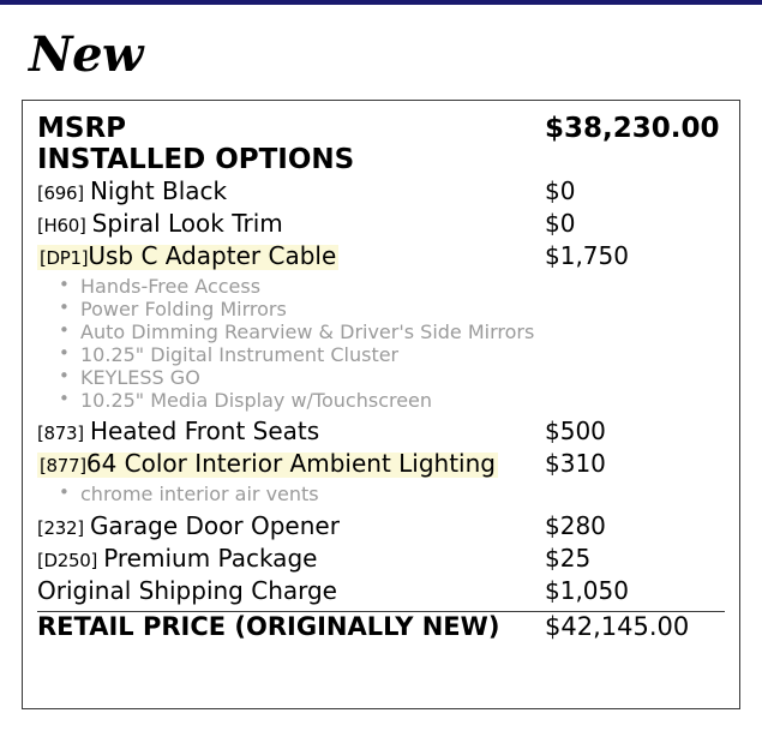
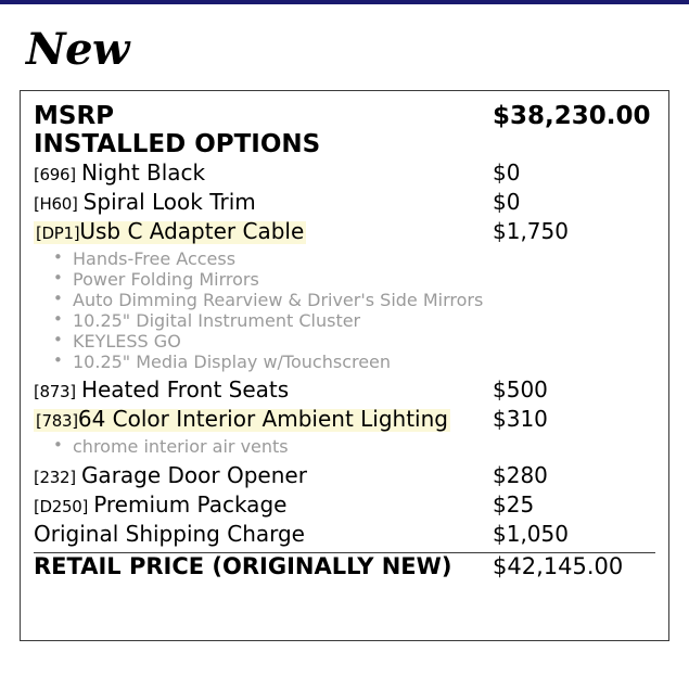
  New
  MSRP	$38,230.00
  INSTALLED OPTIONS
  [696] Night Black	$0
  [H60] Spiral Look Trim	$0
  [DP1]Usb C Adapter Cable Hands-Free Access Power Folding Mirrors Auto Dimming Rearview & Driver's Side Mirrors 10.25" Digital Instrument Cluster KEYLESS GO 10.25" Media Display w/Touchscreen	$1,750
  [873] Heated Front Seats	$500
- [877]64 Color Interior Ambient Lighting chrome interior air vents	$310
+ [783]64 Color Interior Ambient Lighting chrome interior air vents	$310
  [232] Garage Door Opener	$280
  [D250] Premium Package	$25
  Original Shipping Charge	$1,050
  RETAIL PRICE (ORIGINALLY NEW)	$42,145.00
